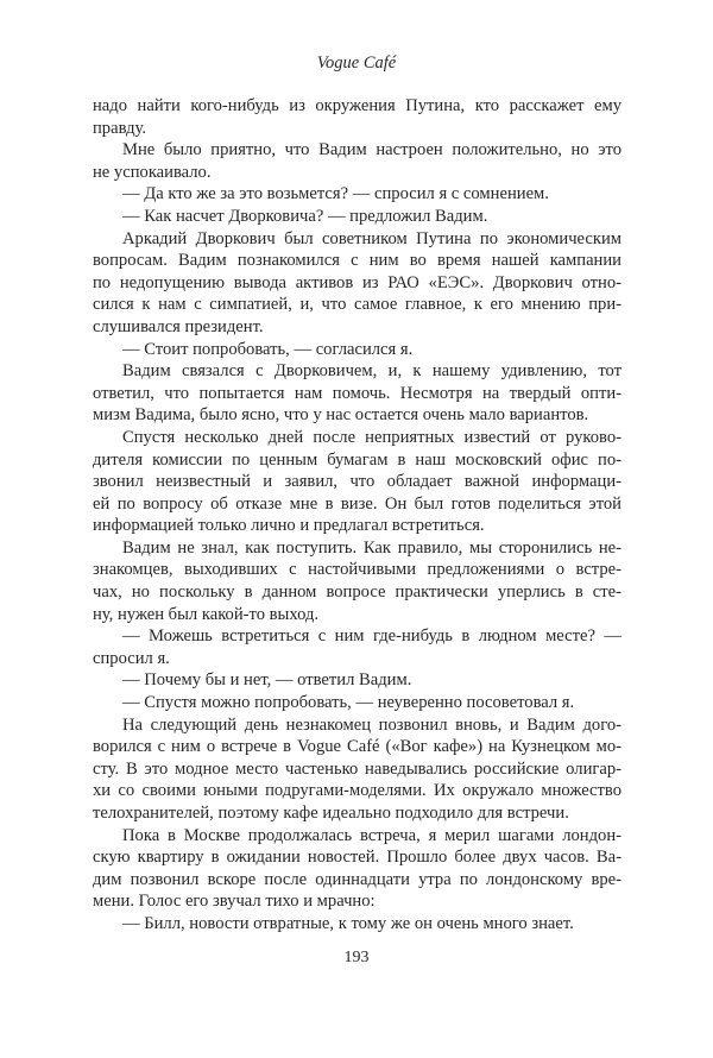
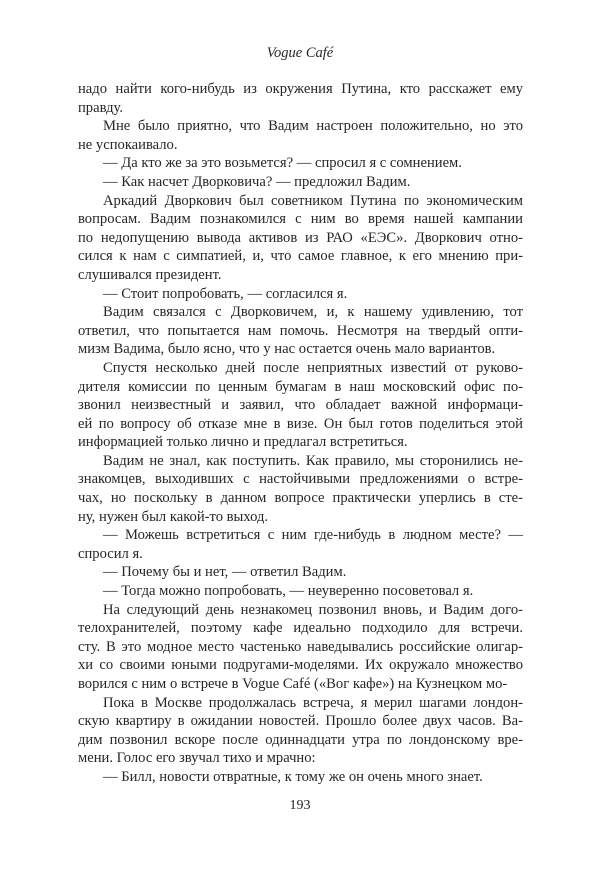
  Vogue Café
  надо найти кого-нибудь из окружения Путина, кто расскажет ему
  правду.
  Мне было приятно, что Вадим настроен положительно, но это
  не успокаивало.
  — Да кто же за это возьмется? — спросил я с сомнением.
  — Как насчет Дворковича? — предложил Вадим.
  Аркадий Дворкович был советником Путина по экономическим
  вопросам. Вадим познакомился с ним во время нашей кампании
  по недопущению вывода активов из РАО «ЕЭС». Дворкович отно-
  сился к нам с симпатией, и, что самое главное, к его мнению при-
  слушивался президент.
  — Стоит попробовать, — согласился я.
  Вадим связался с Дворковичем, и, к нашему удивлению, тот
  ответил, что попытается нам помочь. Несмотря на твердый опти-
  мизм Вадима, было ясно, что у нас остается очень мало вариантов.
  Спустя несколько дней после неприятных известий от руково-
  дителя комиссии по ценным бумагам в наш московский офис по-
  звонил неизвестный и заявил, что обладает важной информаци-
  ей по вопросу об отказе мне в визе. Он был готов поделиться этой
  информацией только лично и предлагал встретиться.
  Вадим не знал, как поступить. Как правило, мы сторонились не-
  знакомцев, выходивших с настойчивыми предложениями о встре-
  чах, но поскольку в данном вопросе практически уперлись в сте-
  ну, нужен был какой-то выход.
  — Можешь встретиться с ним где-нибудь в людном месте? —
  спросил я.
  — Почему бы и нет, — ответил Вадим.
- — Спустя можно попробовать, — неуверенно посоветовал я.
+ — Тогда можно попробовать, — неуверенно посоветовал я.
  На следующий день незнакомец позвонил вновь, и Вадим дого-
- ворился с ним о встрече в Vogue Café («Вог кафе») на Кузнецком мо-
+ телохранителей, поэтому кафе идеально подходило для встречи.
  сту. В это модное место частенько наведывались российские олигар-
  хи со своими юными подругами-моделями. Их окружало множество
- телохранителей, поэтому кафе идеально подходило для встречи.
+ ворился с ним о встрече в Vogue Café («Вог кафе») на Кузнецком мо-
  Пока в Москве продолжалась встреча, я мерил шагами лондон-
  скую квартиру в ожидании новостей. Прошло более двух часов. Ва-
  дим позвонил вскоре после одиннадцати утра по лондонскому вре-
  мени. Голос его звучал тихо и мрачно:
  — Билл, новости отвратные, к тому же он очень много знает.
  193
